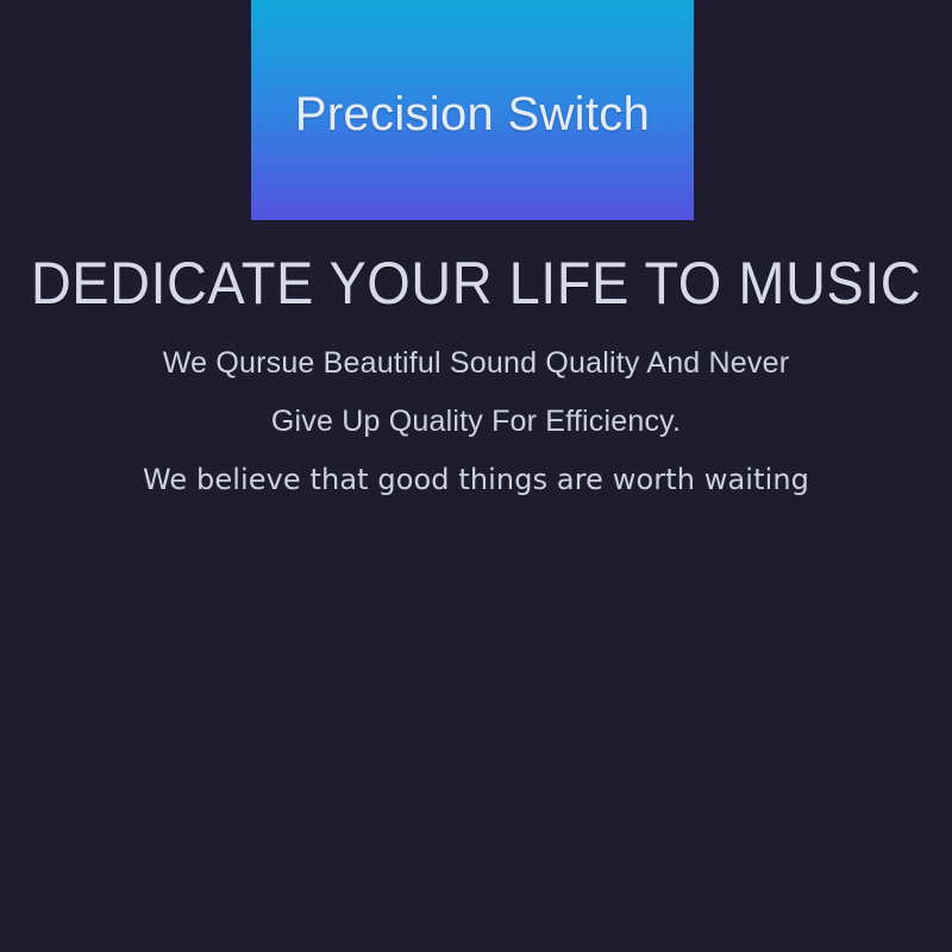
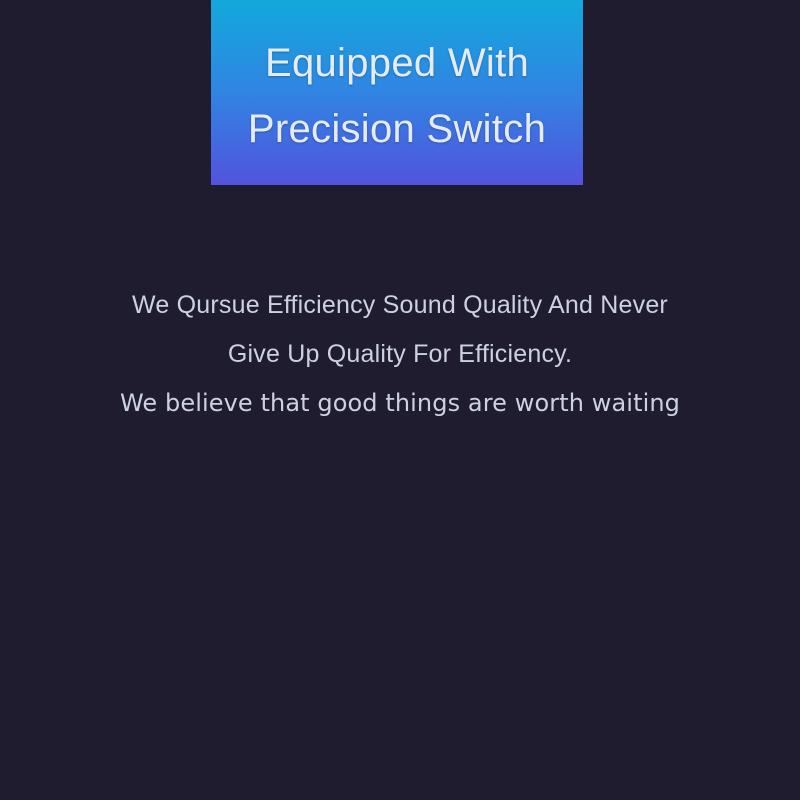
+ Equipped With
  Precision Switch
- DEDICATE YOUR LIFE TO MUSIC
- We Qursue Beautiful Sound Quality And Never
+ We Qursue Efficiency Sound Quality And Never
  Give Up Quality For Efficiency.
  We believe that good things are worth waiting
